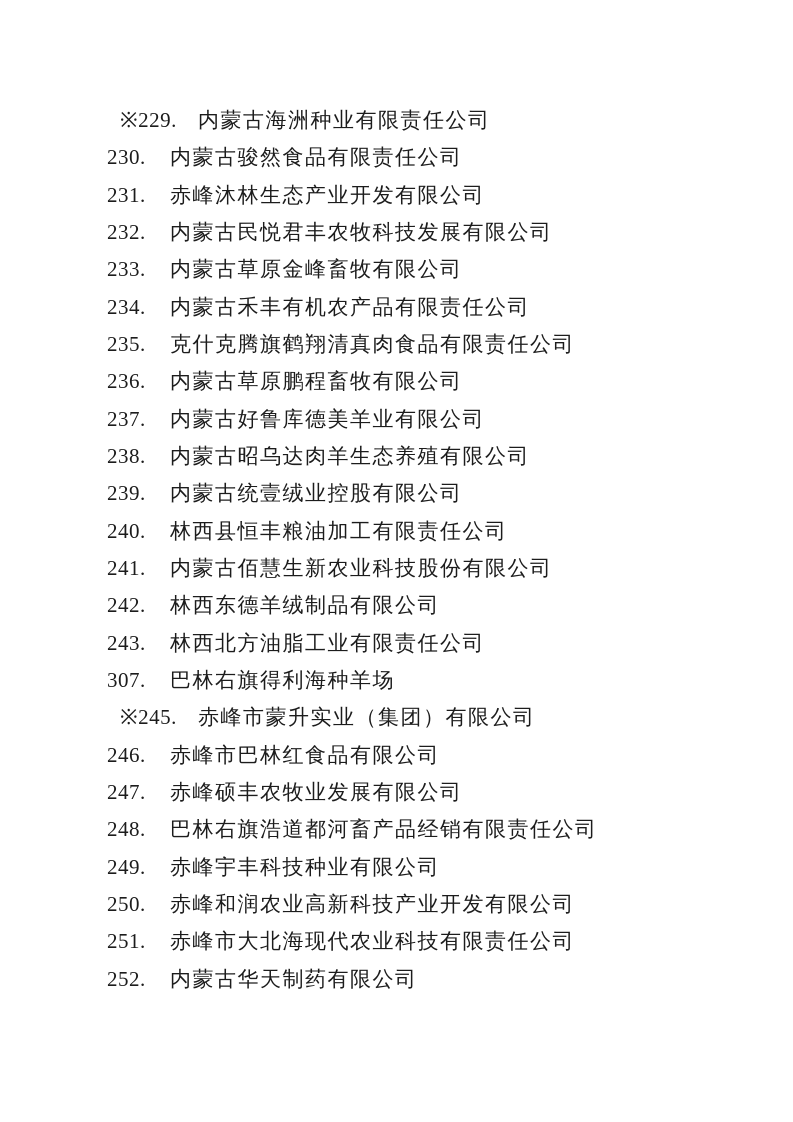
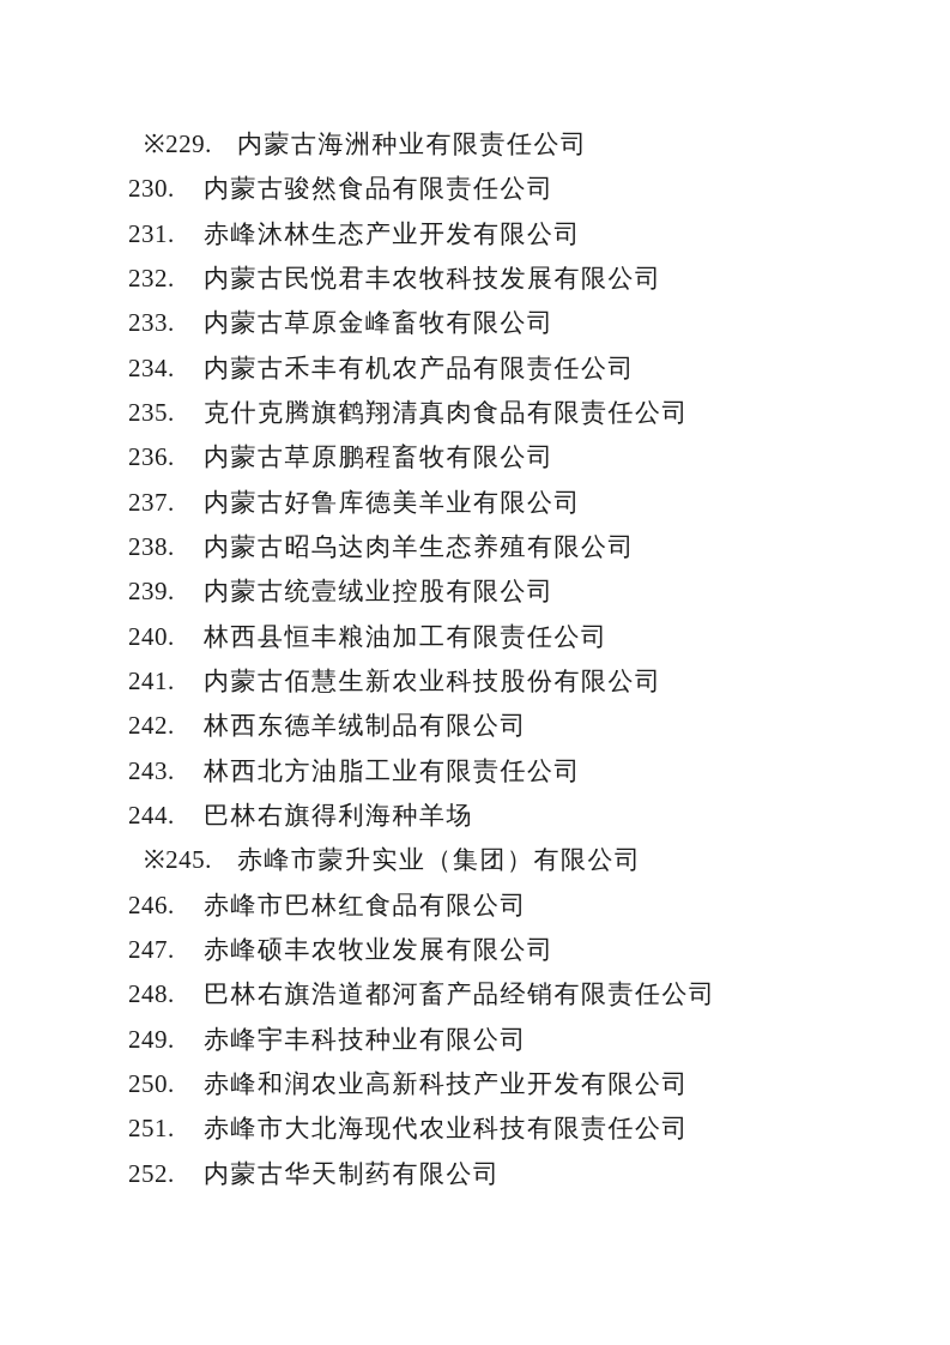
  ※229.
  内蒙古海洲种业有限责任公司
  230.
  内蒙古骏然食品有限责任公司
  231.
  赤峰沐林生态产业开发有限公司
  232.
  内蒙古民悦君丰农牧科技发展有限公司
  233.
  内蒙古草原金峰畜牧有限公司
  234.
  内蒙古禾丰有机农产品有限责任公司
  235.
  克什克腾旗鹤翔清真肉食品有限责任公司
  236.
  内蒙古草原鹏程畜牧有限公司
  237.
  内蒙古好鲁库德美羊业有限公司
  238.
  内蒙古昭乌达肉羊生态养殖有限公司
  239.
  内蒙古统壹绒业控股有限公司
  240.
  林西县恒丰粮油加工有限责任公司
  241.
  内蒙古佰慧生新农业科技股份有限公司
  242.
  林西东德羊绒制品有限公司
  243.
  林西北方油脂工业有限责任公司
- 307.
+ 244.
  巴林右旗得利海种羊场
  ※245.
  赤峰市蒙升实业（集团）有限公司
  246.
  赤峰市巴林红食品有限公司
  247.
  赤峰硕丰农牧业发展有限公司
  248.
  巴林右旗浩道都河畜产品经销有限责任公司
  249.
  赤峰宇丰科技种业有限公司
  250.
  赤峰和润农业高新科技产业开发有限公司
  251.
  赤峰市大北海现代农业科技有限责任公司
  252.
  内蒙古华天制药有限公司
